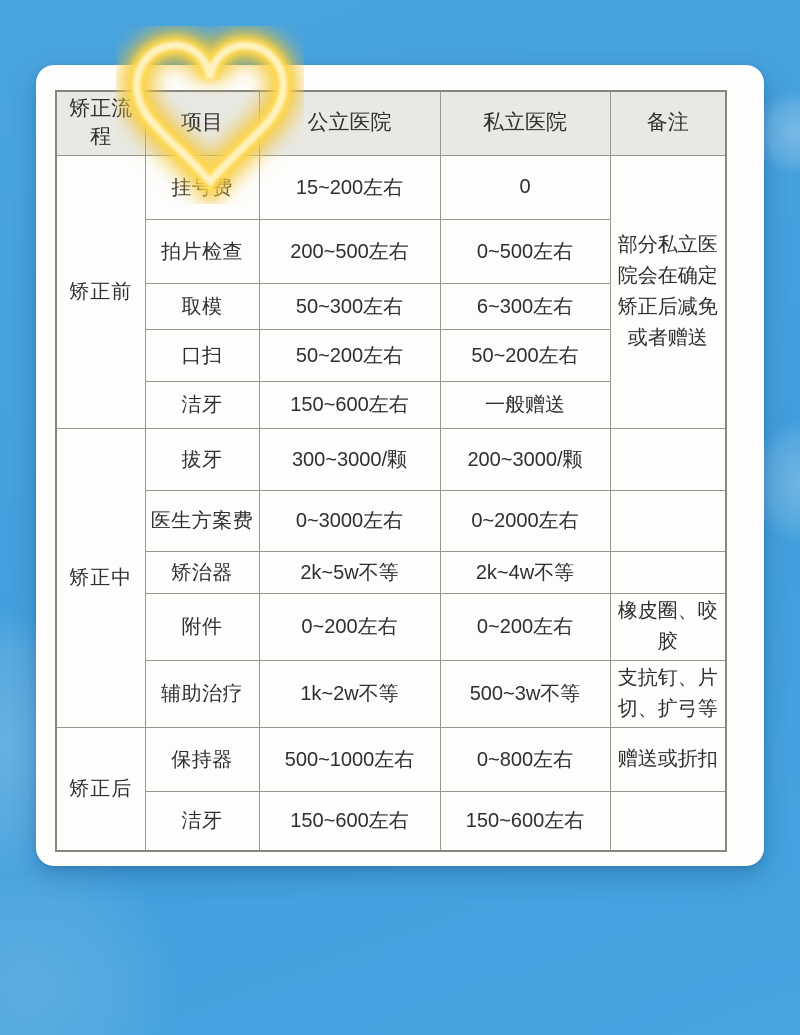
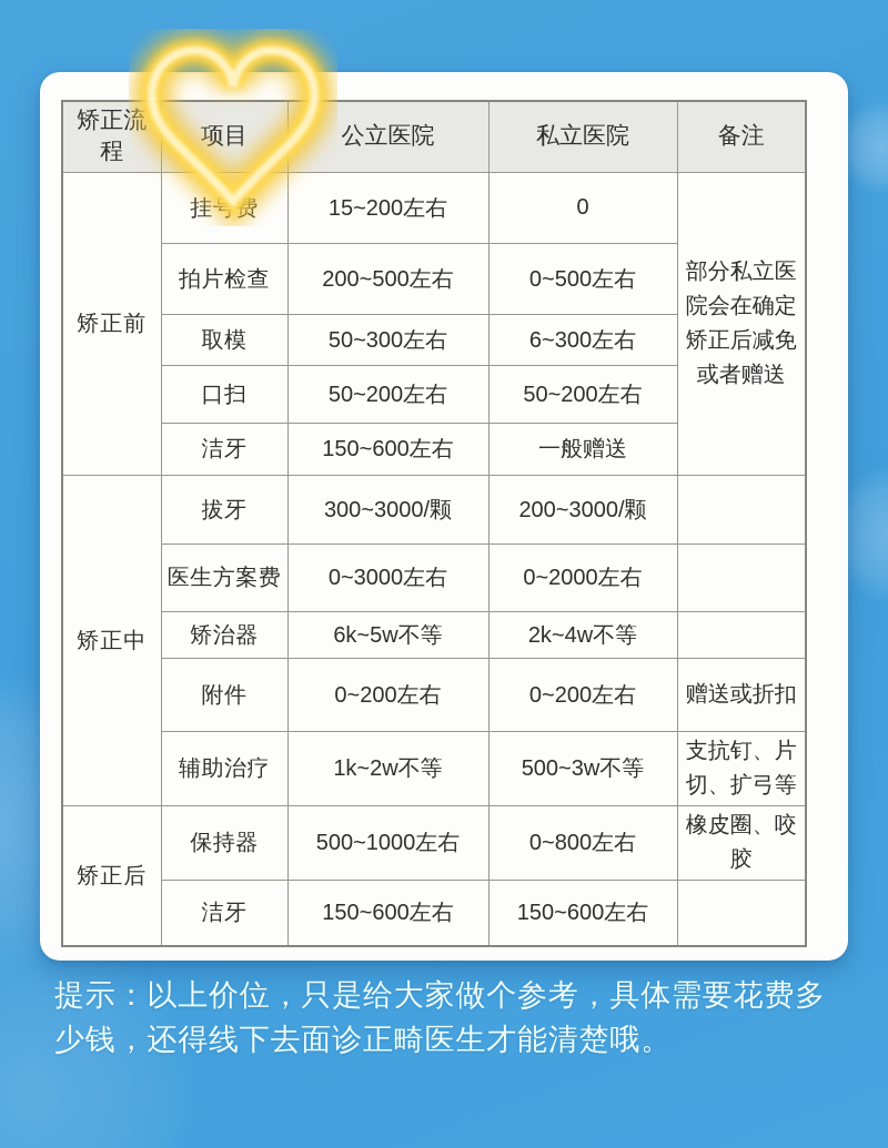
  矫正流程	项目	公立医院	私立医院	备注
  矫正前	挂号费	15~200左右	0	部分私立医院会在确定矫正后减免或者赠送
  拍片检查	200~500左右	0~500左右
  取模	50~300左右	6~300左右
  口扫	50~200左右	50~200左右
  洁牙	150~600左右	一般赠送
  矫正中	拔牙	300~3000/颗	200~3000/颗
  医生方案费	0~3000左右	0~2000左右
- 矫治器	2k~5w不等	2k~4w不等
+ 矫治器	6k~5w不等	2k~4w不等
- 附件	0~200左右	0~200左右	橡皮圈、咬胶
+ 附件	0~200左右	0~200左右	赠送或折扣
  辅助治疗	1k~2w不等	500~3w不等	支抗钉、片切、扩弓等
- 矫正后	保持器	500~1000左右	0~800左右	赠送或折扣
+ 矫正后	保持器	500~1000左右	0~800左右	橡皮圈、咬胶
  洁牙	150~600左右	150~600左右
+ 提示：以上价位，只是给大家做个参考，具体需要花费多少钱，还得线下去面诊正畸医生才能清楚哦。
